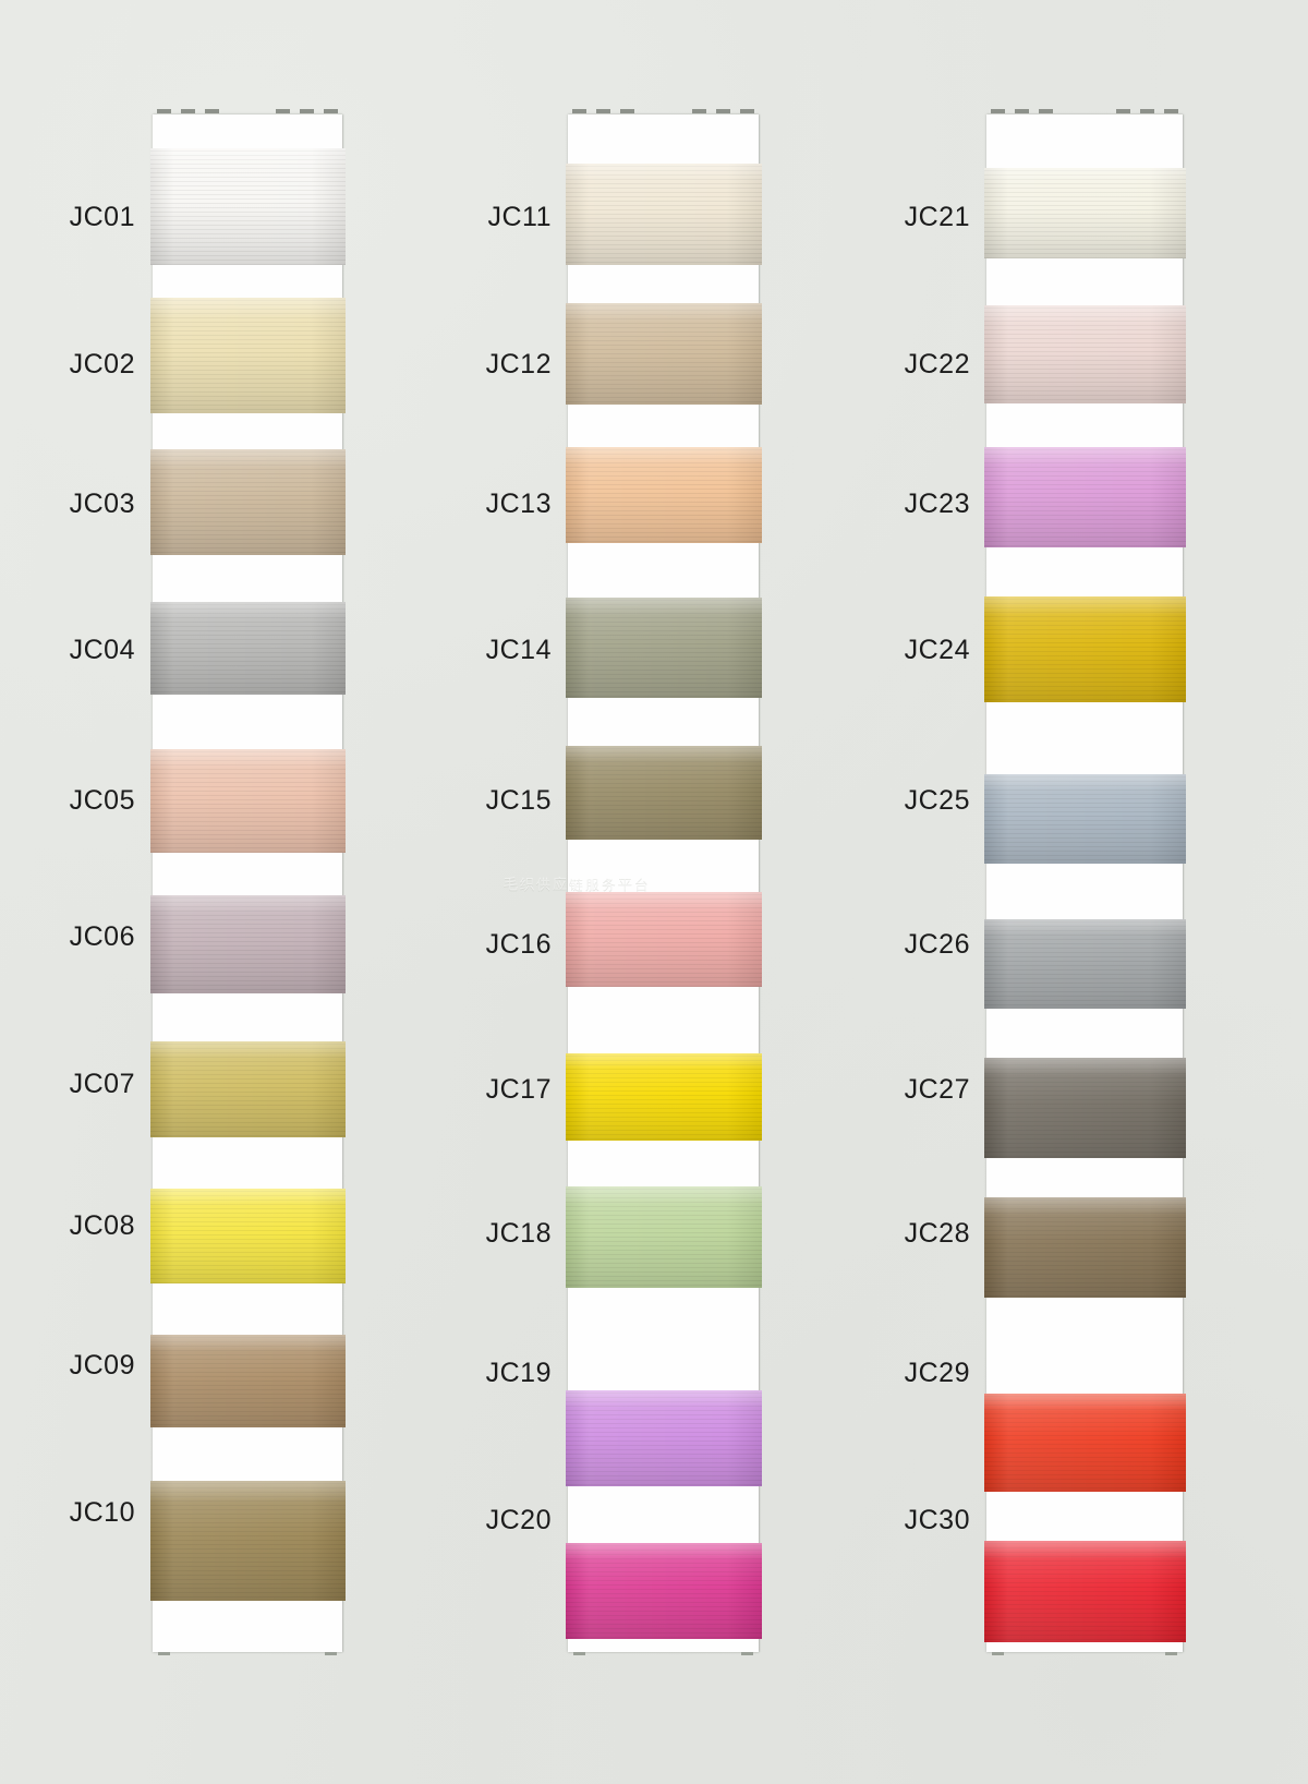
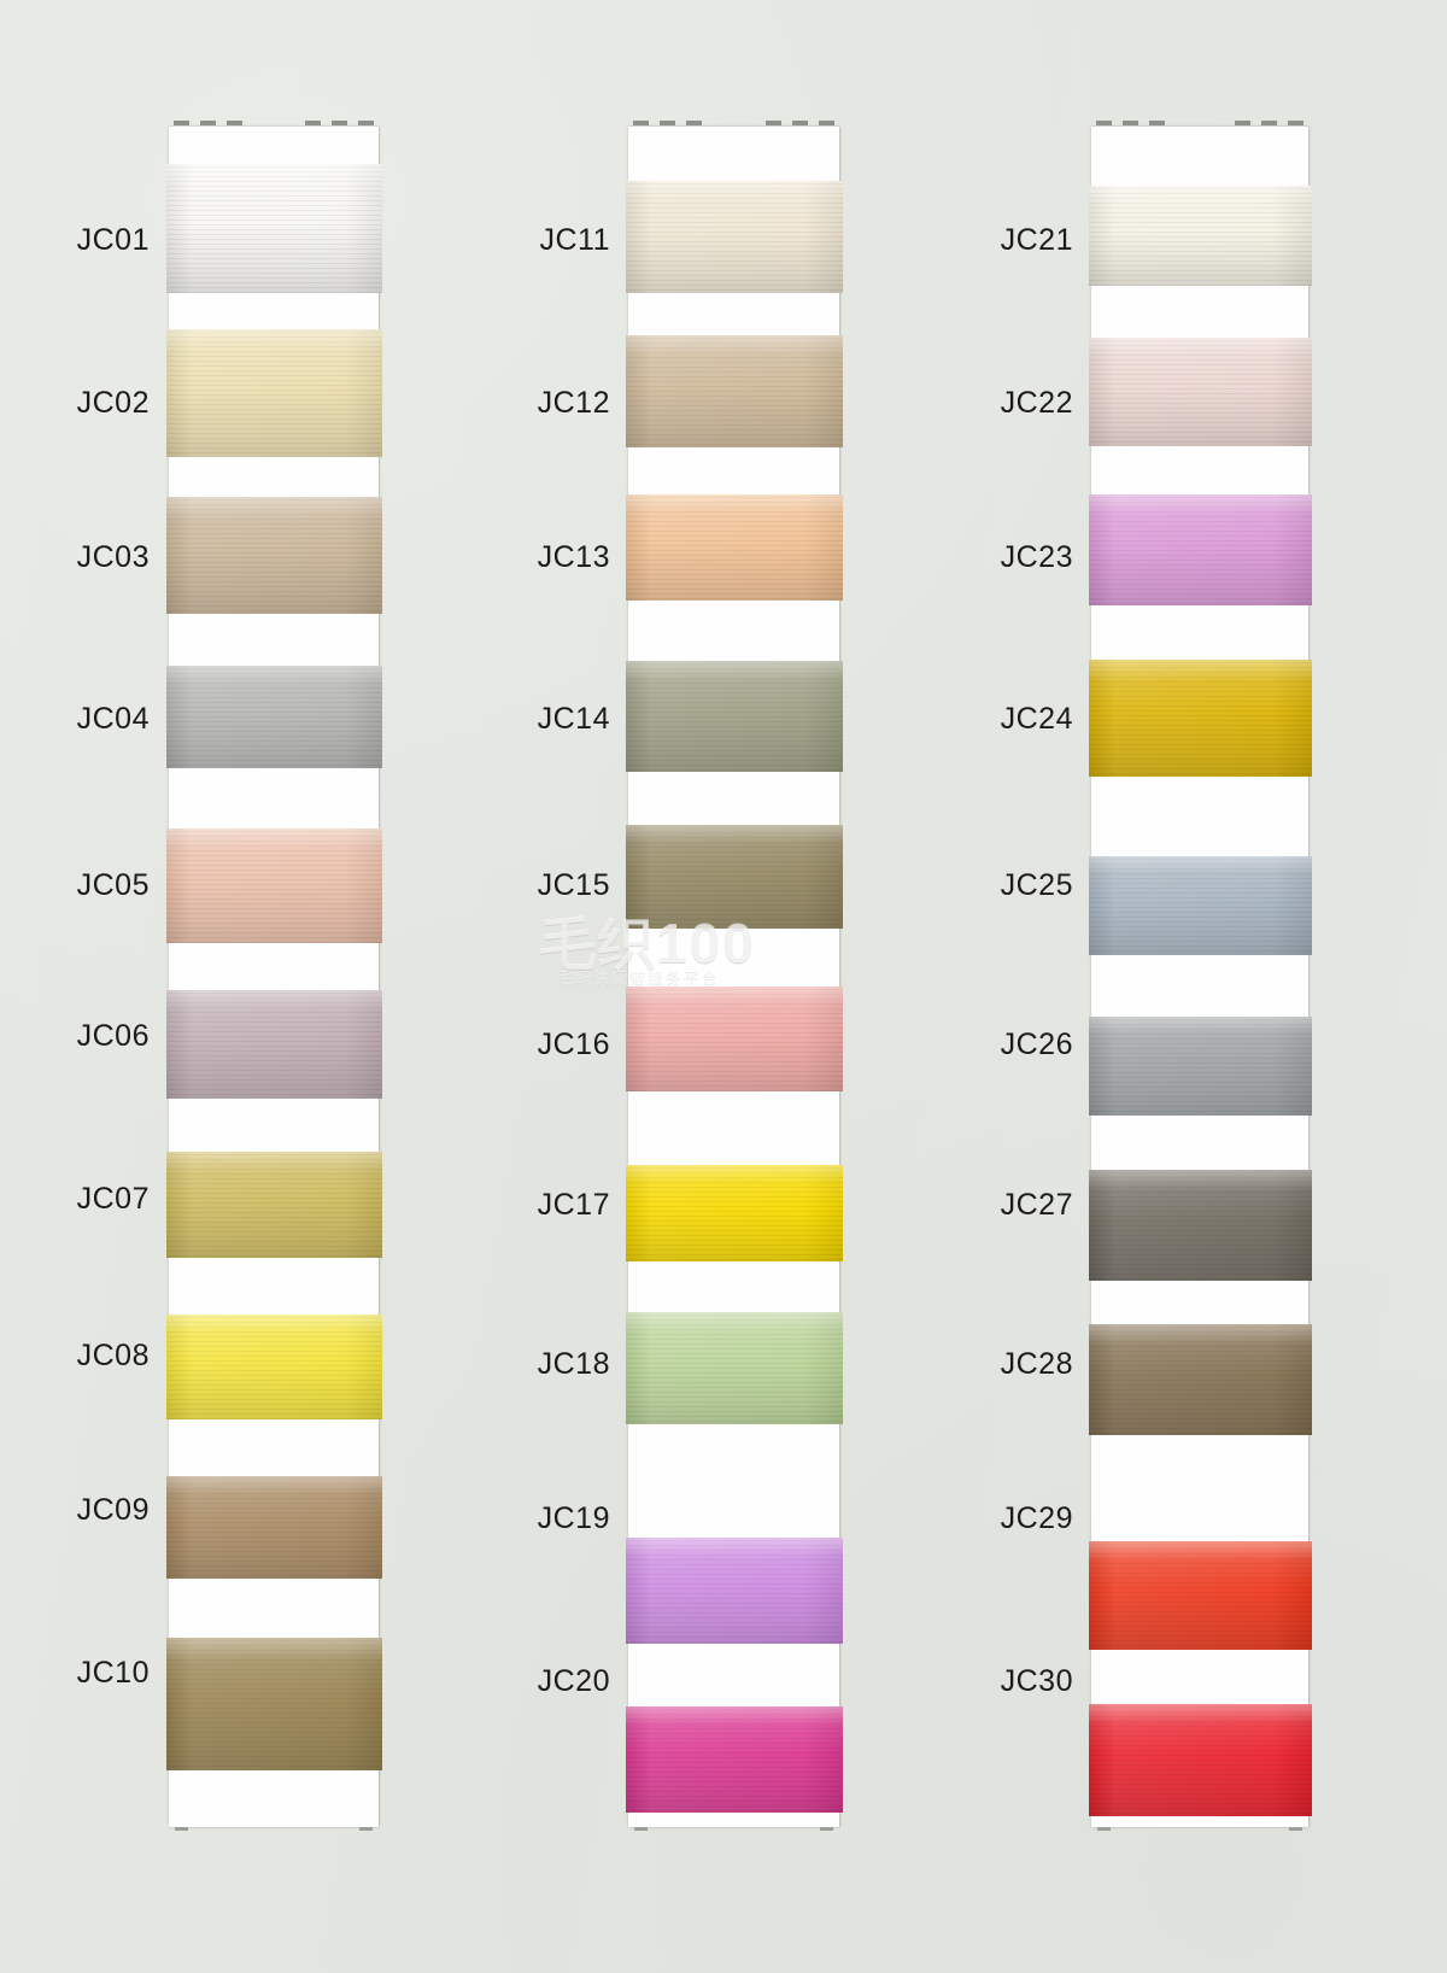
  JC01
  JC02
  JC03
  JC04
  JC05
  JC06
  JC07
  JC08
  JC09
  JC10
  JC11
  JC12
  JC13
  JC14
  JC15
  JC16
  JC17
  JC18
  JC19
  JC20
  JC21
  JC22
  JC23
  JC24
  JC25
  JC26
  JC27
  JC28
  JC29
  JC30
+ 毛织100
  毛织供应链服务平台
